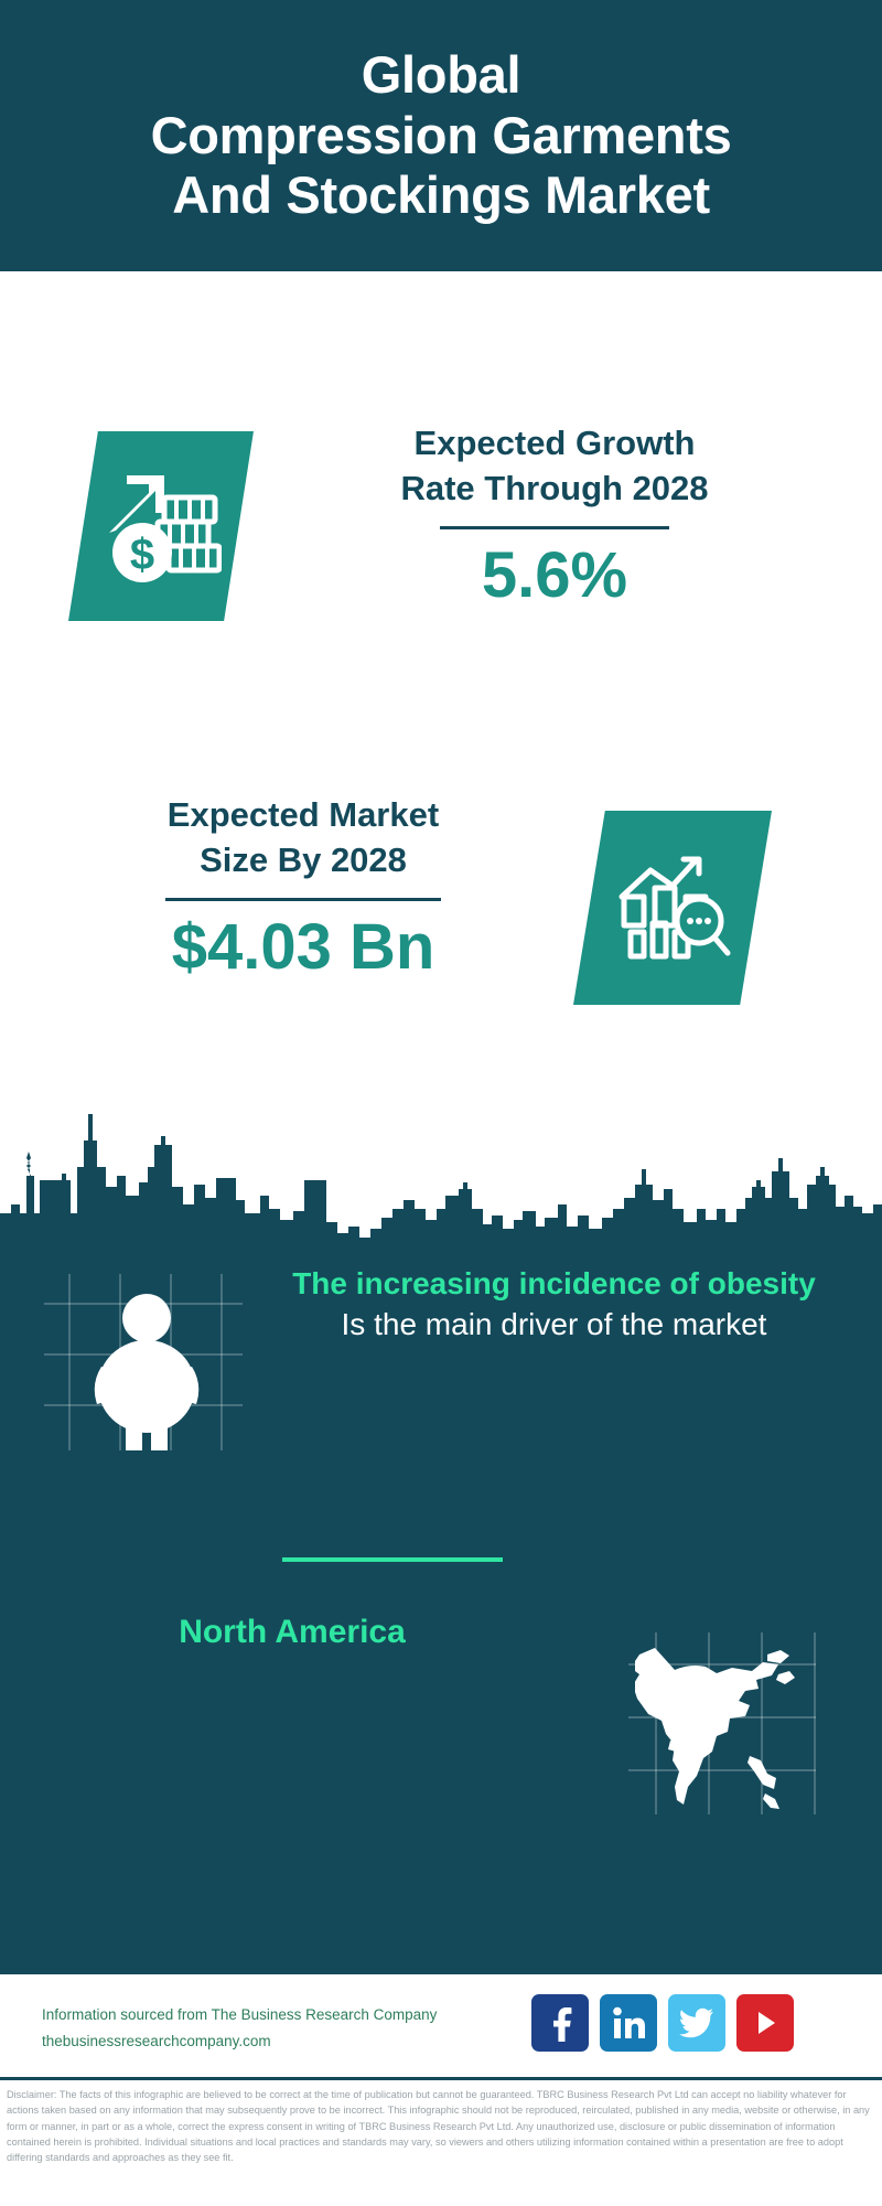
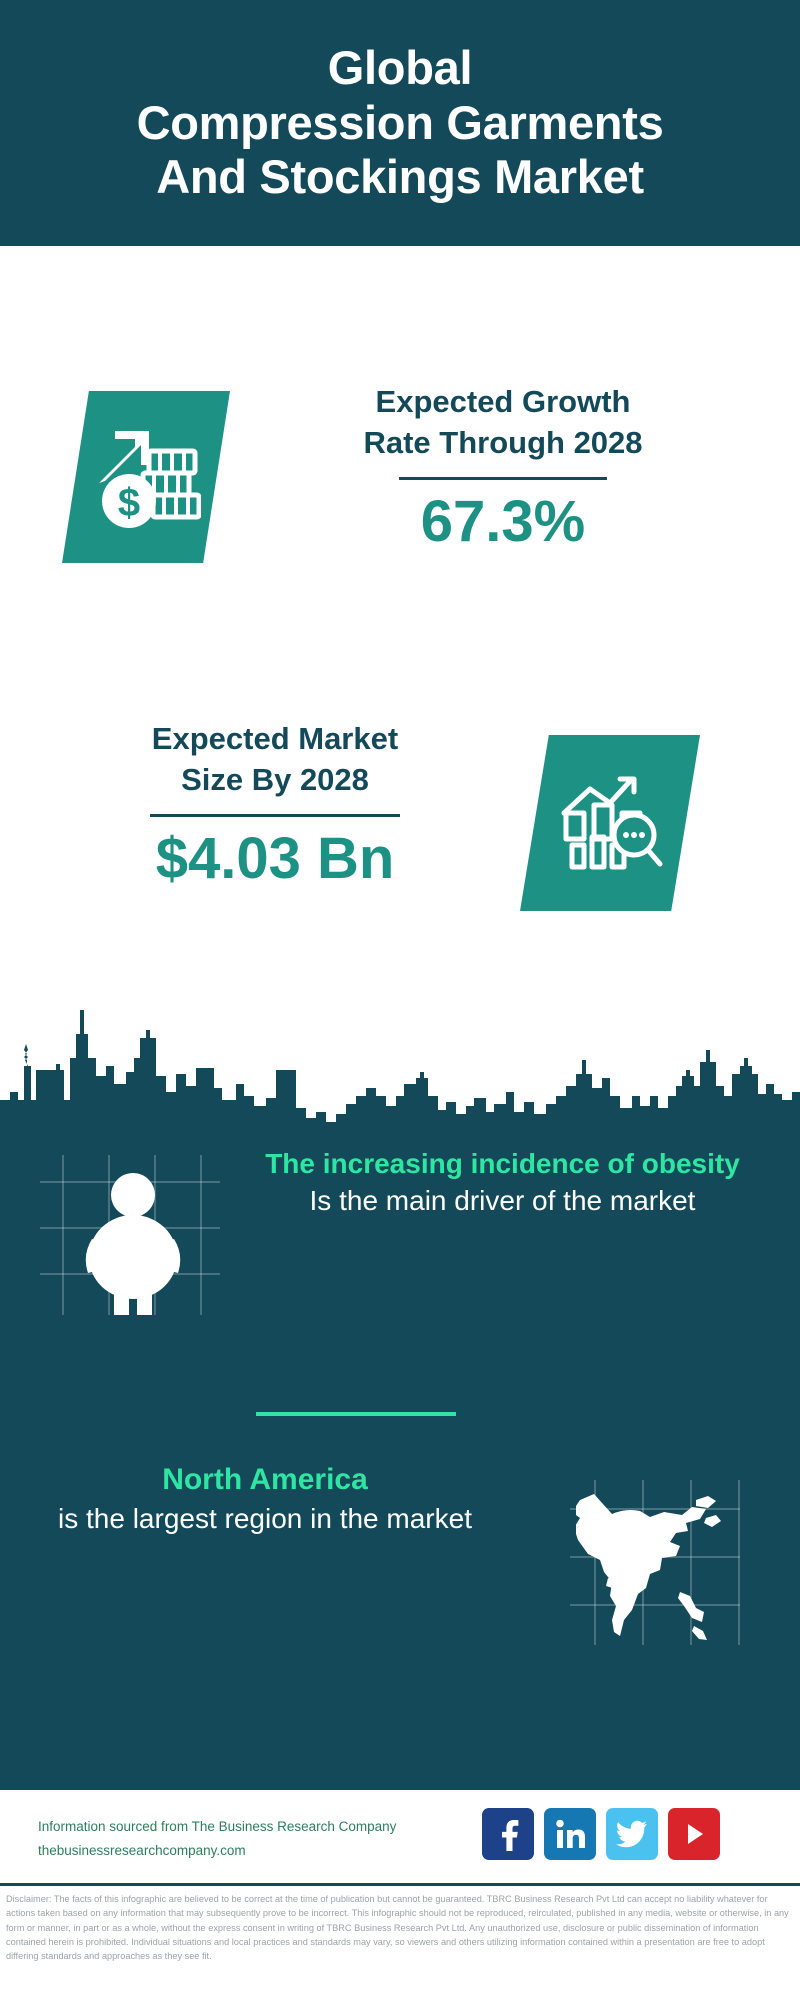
  Global
  Compression Garments
  And Stockings Market
  $
  Expected Growth
  Rate Through 2028
- 5.6%
+ 67.3%
  Expected Market
  Size By 2028
  $4.03 Bn
  The increasing incidence of obesity
  Is the main driver of the market
  North America
+ is the largest region in the market
  Information sourced from The Business Research Company
  thebusinessresearchcompany.com
- Disclaimer: The facts of this infographic are believed to be correct at the time of publication but cannot be guaranteed. TBRC Business Research Pvt Ltd can accept no liability whatever for actions taken based on any information that may subsequently prove to be incorrect. This infographic should not be reproduced, reirculated, published in any media, website or otherwise, in any form or manner, in part or as a whole, correct the express consent in writing of TBRC Business Research Pvt Ltd. Any unauthorized use, disclosure or public dissemination of information contained herein is prohibited. Individual situations and local practices and standards may vary, so viewers and others utilizing information contained within a presentation are free to adopt differing standards and approaches as they see fit.
+ Disclaimer: The facts of this infographic are believed to be correct at the time of publication but cannot be guaranteed. TBRC Business Research Pvt Ltd can accept no liability whatever for actions taken based on any information that may subsequently prove to be incorrect. This infographic should not be reproduced, reirculated, published in any media, website or otherwise, in any form or manner, in part or as a whole, without the express consent in writing of TBRC Business Research Pvt Ltd. Any unauthorized use, disclosure or public dissemination of information contained herein is prohibited. Individual situations and local practices and standards may vary, so viewers and others utilizing information contained within a presentation are free to adopt differing standards and approaches as they see fit.
